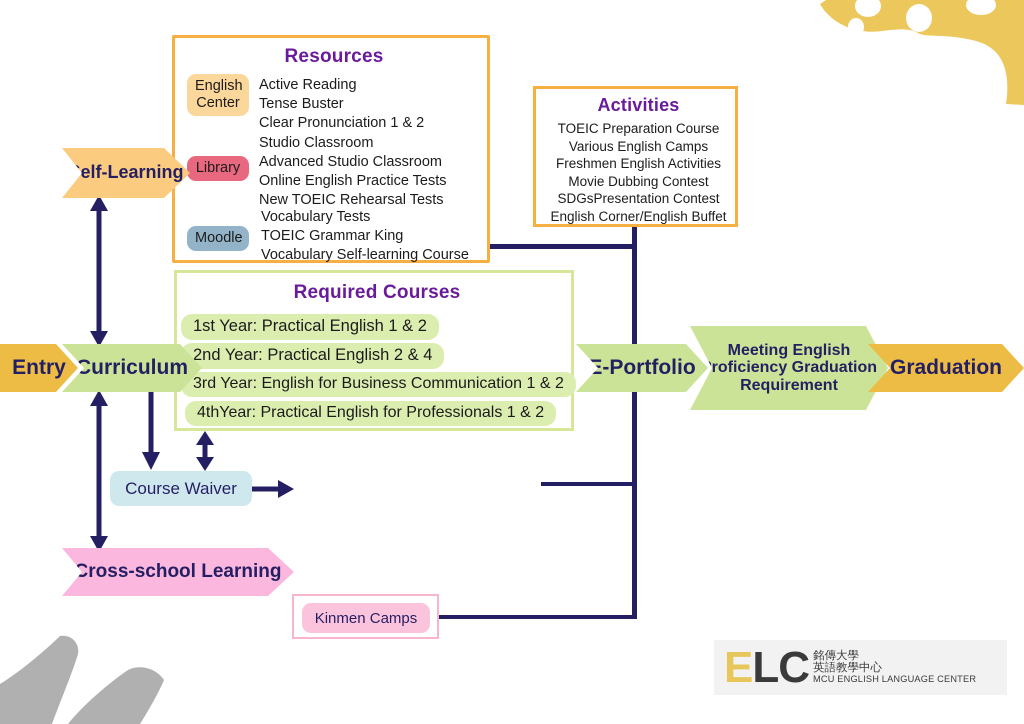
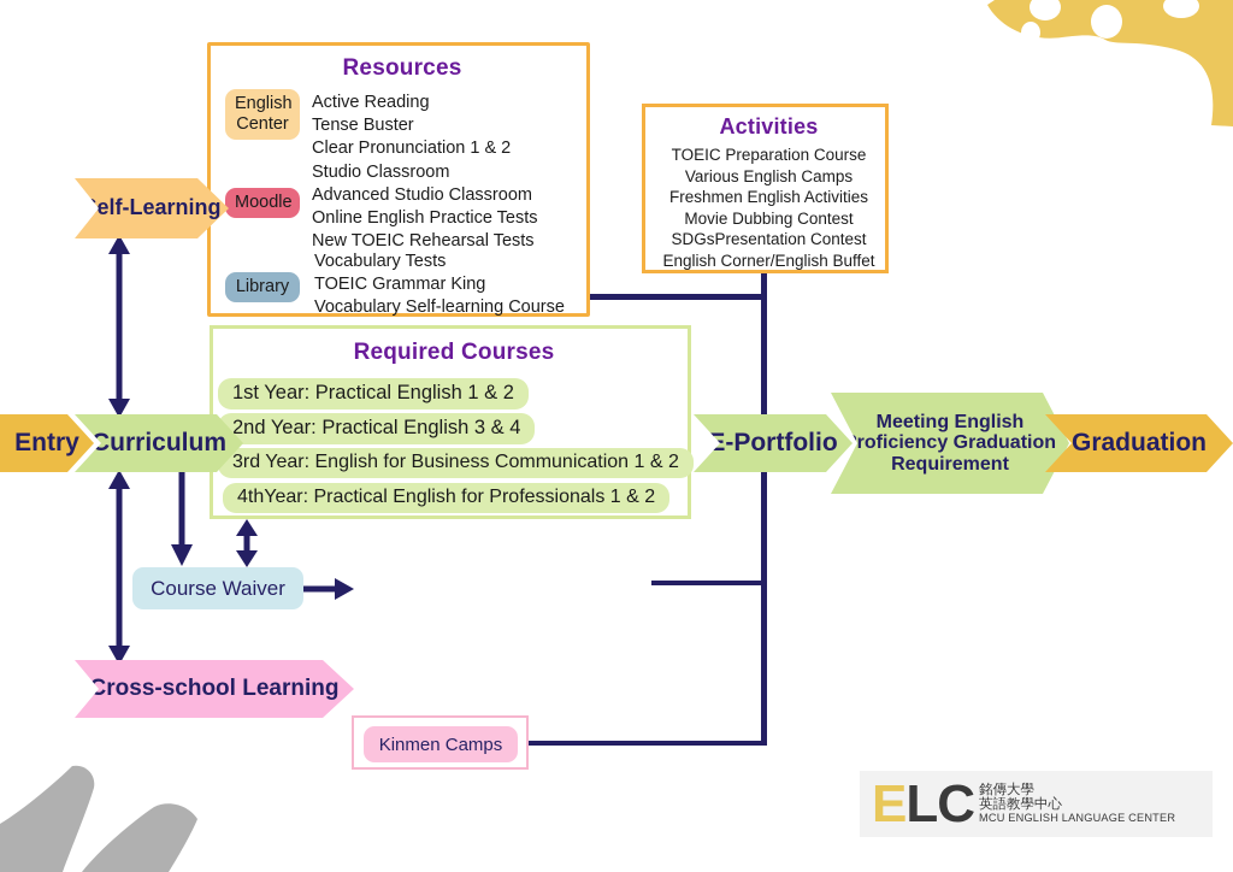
  Resources
  English
  Center
  Active Reading
  Tense Buster
  Clear Pronunciation 1 & 2
- Library
+ Moodle
  Studio Classroom
  Advanced Studio Classroom
  Online English Practice Tests
  New TOEIC Rehearsal Tests
- Moodle
+ Library
  Vocabulary Tests
  TOEIC Grammar King
  Vocabulary Self-learning Course
  Activities
  TOEIC Preparation Course
  Various English Camps
  Freshmen English Activities
  Movie Dubbing Contest
  SDGsPresentation Contest
  English Corner/English Buffet
  Required Courses
  1st Year: Practical English 1 & 2
- 2nd Year: Practical English 2 & 4
+ 2nd Year: Practical English 3 & 4
  3rd Year: English for Business Communication 1 & 2
  4thYear: Practical English for Professionals 1 & 2
  elf-Learning
  Cross-school Learning
  Entry
  Curriculum
  -Portfolio
  Meeting English
  roficiency Graduation
  Requirement
  Graduation
  Course Waiver
  Kinmen Camps
  E
  LC
  銘傳大學
  英語教學中心
  MCU ENGLISH LANGUAGE CENTER
